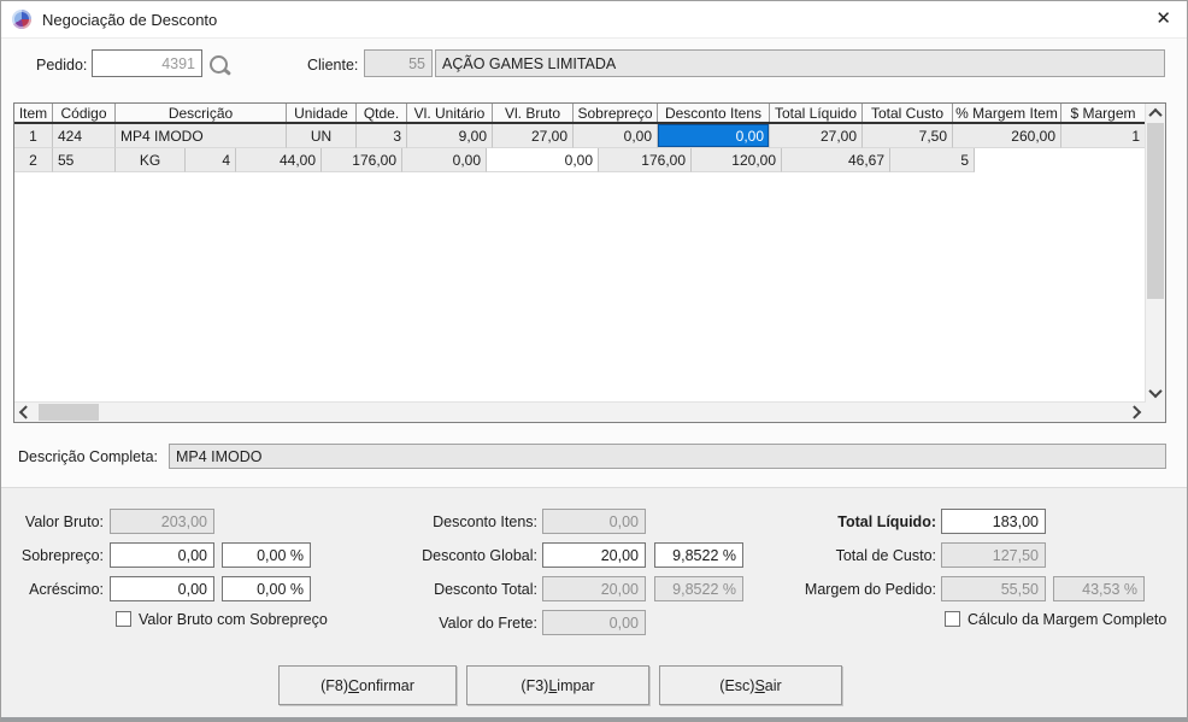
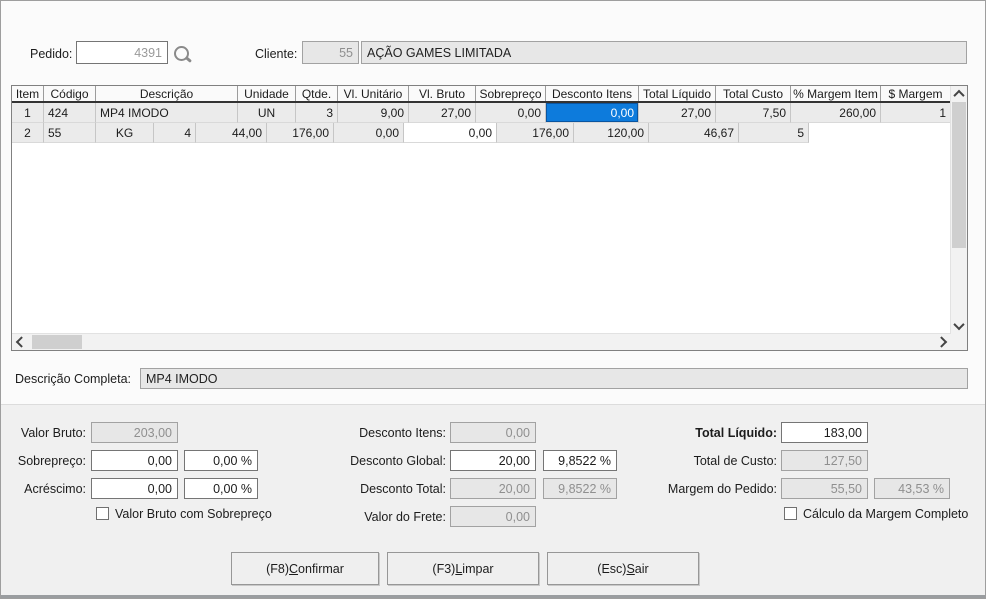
- Negociação de Desconto
- ✕
  Pedido:
  4391
  Cliente:
  55
  AÇÃO GAMES LIMITADA
  Item
  Código
  Descrição
  Unidade
  Qtde.
  Vl. Unitário
  Vl. Bruto
  Sobrepreço
  Desconto Itens
  Total Líquido
  Total Custo
  % Margem Item
  $ Margem
  1
  424
  MP4 IMODO
  UN
  3
  9,00
  27,00
  0,00
  0,00
  27,00
  7,50
  260,00
  1
  2
  55
  KG
  4
  44,00
  176,00
  0,00
  0,00
  176,00
  120,00
  46,67
  5
  Descrição Completa:
  MP4 IMODO
  Valor Bruto:
  203,00
  Sobrepreço:
  0,00
  0,00 %
  Acréscimo:
  0,00
  0,00 %
  Valor Bruto com Sobrepreço
  Desconto Itens:
  0,00
  Desconto Global:
  20,00
  9,8522 %
  Desconto Total:
  20,00
  9,8522 %
  Valor do Frete:
  0,00
  Total Líquido:
  183,00
  Total de Custo:
  127,50
  Margem do Pedido:
  55,50
  43,53 %
  Cálculo da Margem Completo
  (F8)
  C
  onfirmar
  (F3)
  L
  impar
  (Esc)
  S
  air
